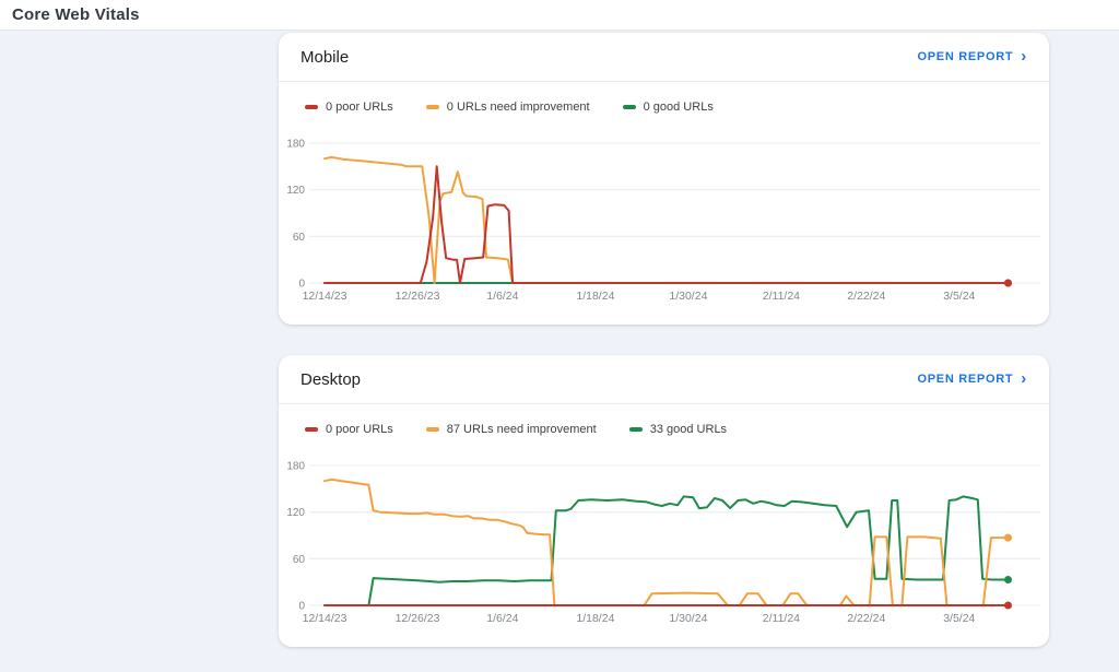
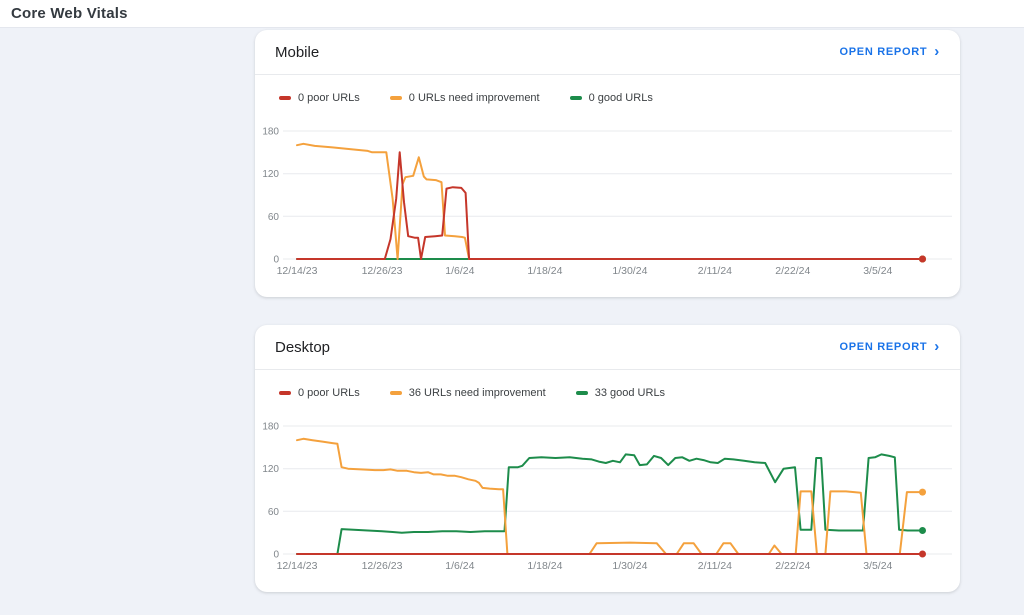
  Core Web Vitals
  Mobile
  OPEN REPORT
  ›
  0 poor URLs
  0 URLs need improvement
  0 good URLs
  0
  60
  120
  180
  12/14/23
  12/26/23
  1/6/24
  1/18/24
  1/30/24
  2/11/24
  2/22/24
  3/5/24
  Desktop
  OPEN REPORT
  ›
  0 poor URLs
- 87 URLs need improvement
+ 36 URLs need improvement
  33 good URLs
  0
  60
  120
  180
  12/14/23
  12/26/23
  1/6/24
  1/18/24
  1/30/24
  2/11/24
  2/22/24
  3/5/24
